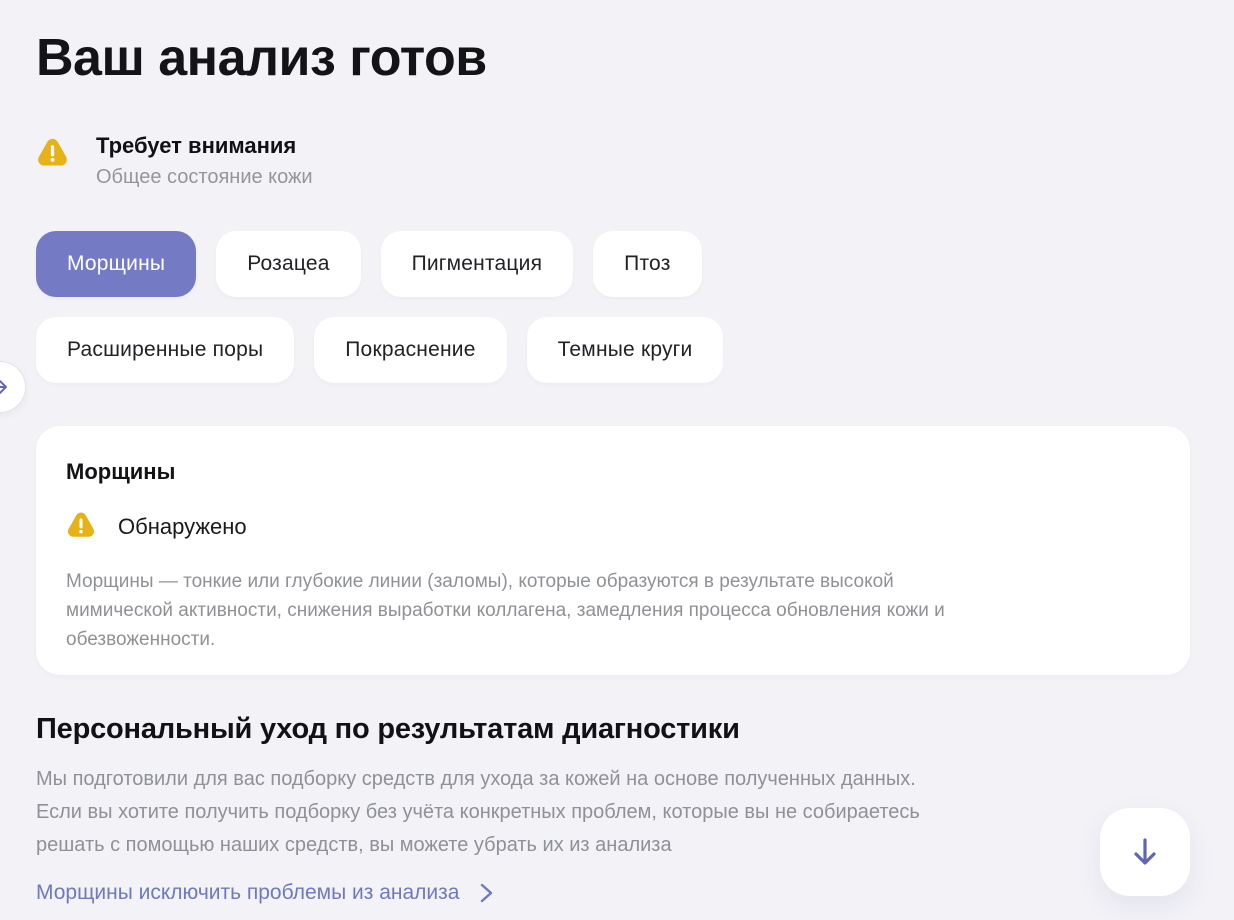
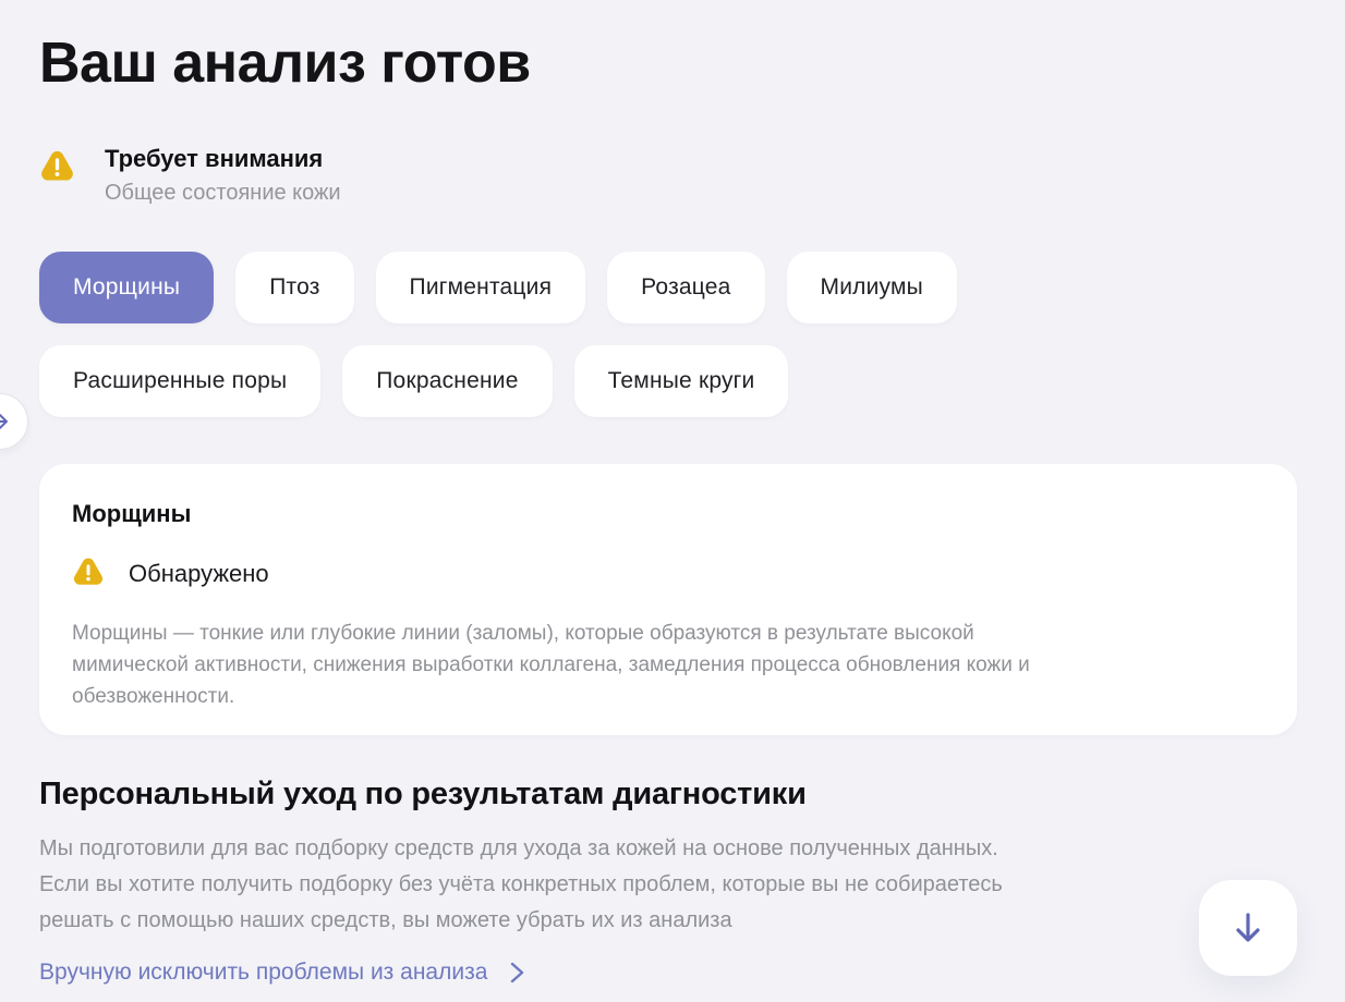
  Ваш анализ готов
  Требует внимания
  Общее состояние кожи
  Морщины
- Розацеа
+ Птоз
  Пигментация
- Птоз
+ Розацеа
+ Милиумы
  Расширенные поры
  Покраснение
  Темные круги
  Морщины
  Обнаружено
  Морщины — тонкие или глубокие линии (заломы), которые образуются в результате высокой
  мимической активности, снижения выработки коллагена, замедления процесса обновления кожи и
  обезвоженности.
  Персональный уход по результатам диагностики
  Мы подготовили для вас подборку средств для ухода за кожей на основе полученных данных.
  Если вы хотите получить подборку без учёта конкретных проблем, которые вы не собираетесь
  решать с помощью наших средств, вы можете убрать их из анализа
- Морщины исключить проблемы из анализа
+ Вручную исключить проблемы из анализа
